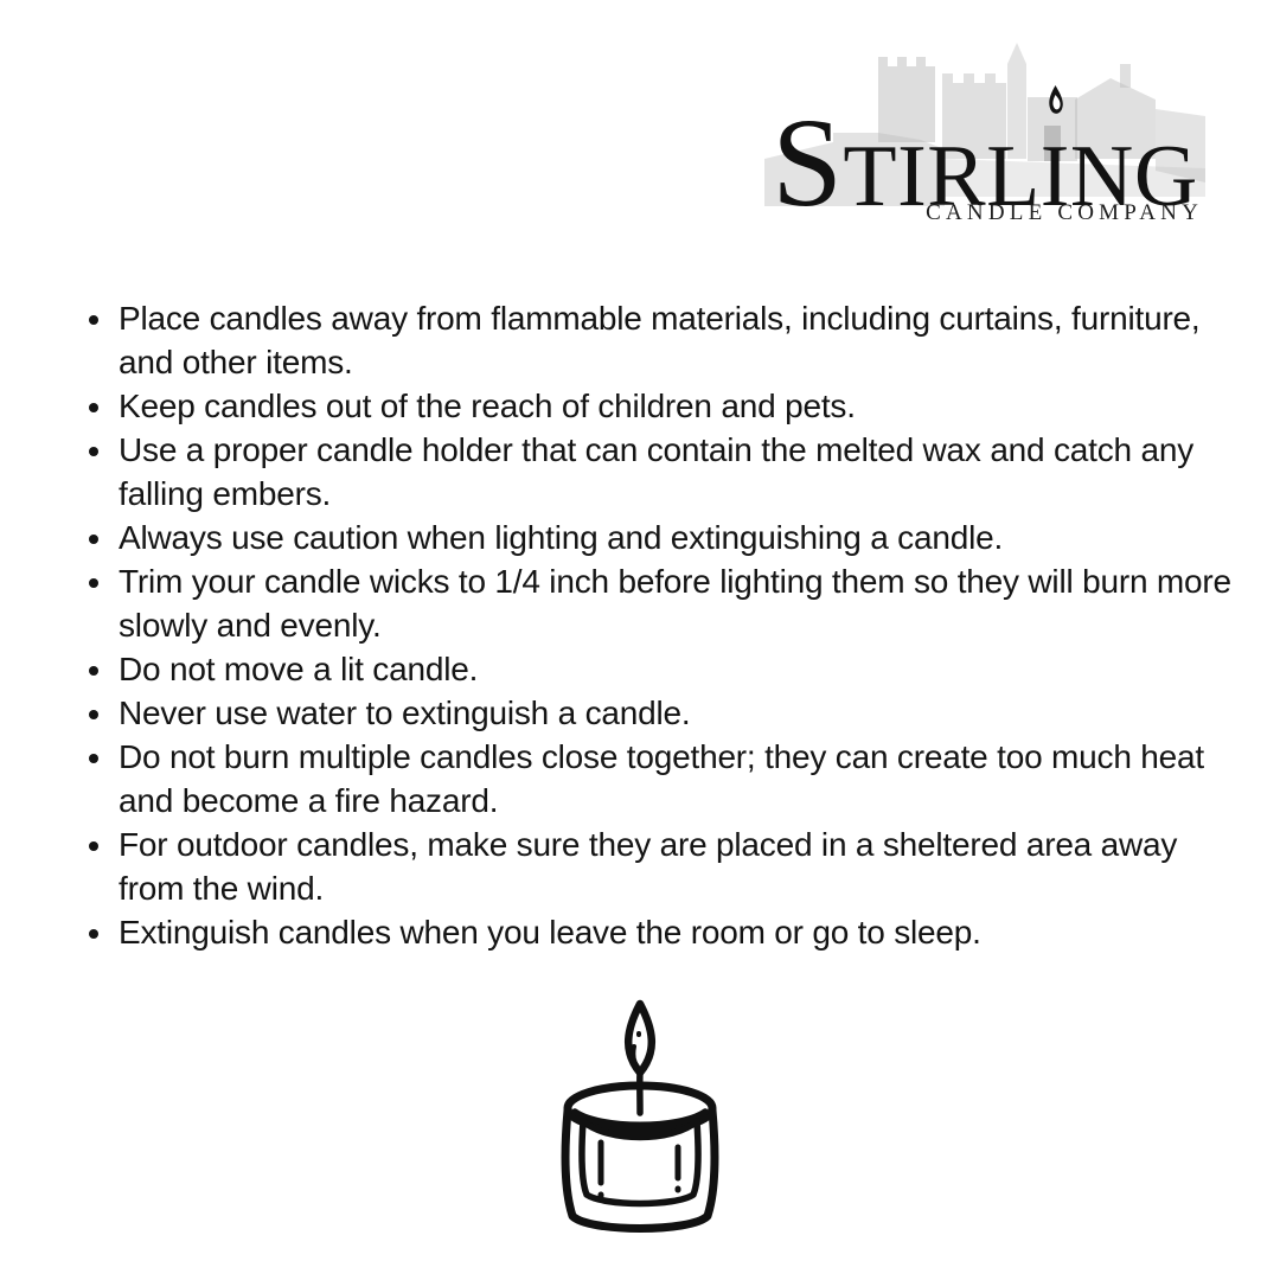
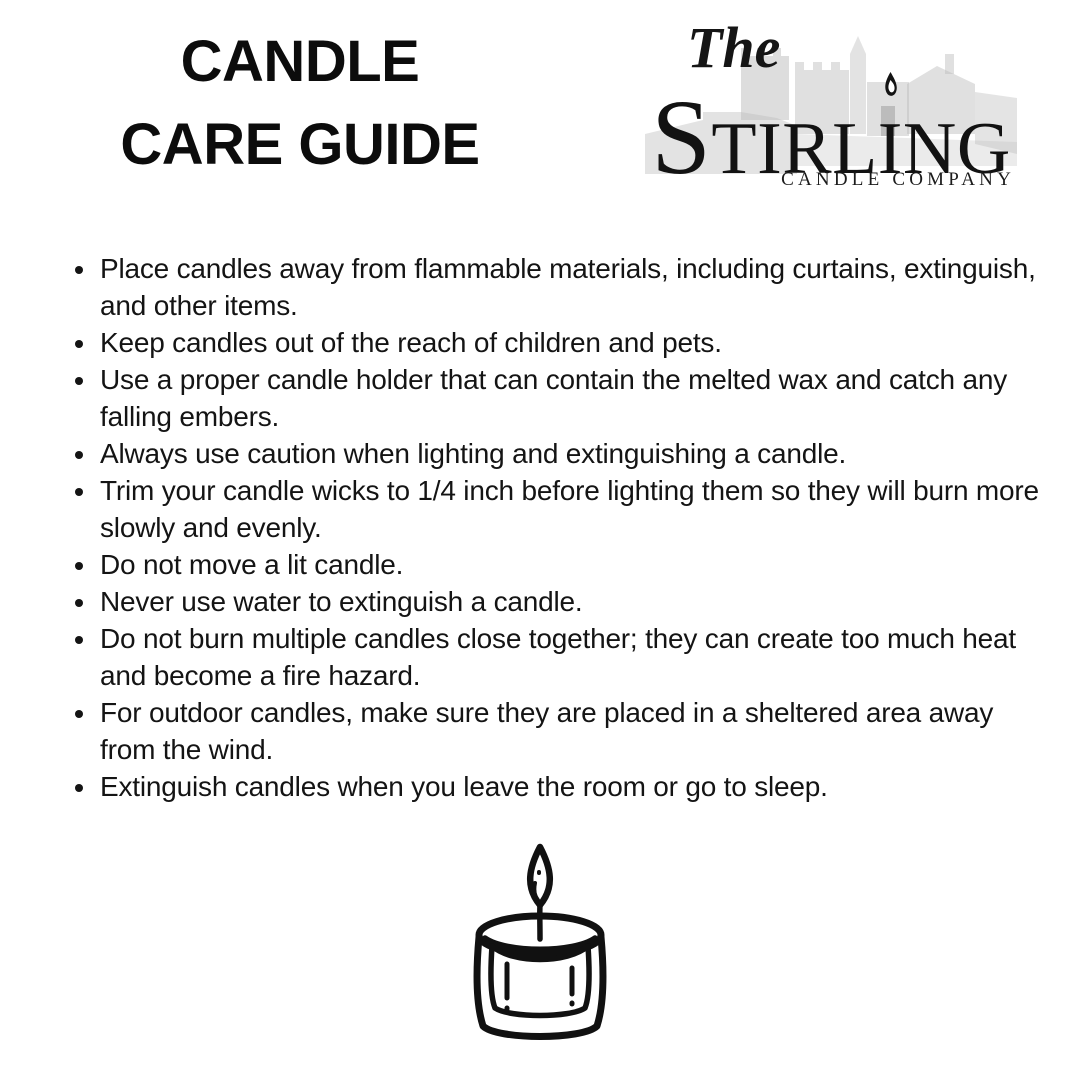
+ CANDLE
+ CARE GUIDE
+ The
  STIRLING
  CANDLE COMPANY
- Place candles away from flammable materials, including curtains, furniture, and other items.
+ Place candles away from flammable materials, including curtains, extinguish, and other items.
  Keep candles out of the reach of children and pets.
  Use a proper candle holder that can contain the melted wax and catch any falling embers.
  Always use caution when lighting and extinguishing a candle.
  Trim your candle wicks to 1/4 inch before lighting them so they will burn more slowly and evenly.
  Do not move a lit candle.
  Never use water to extinguish a candle.
  Do not burn multiple candles close together; they can create too much heat and become a fire hazard.
  For outdoor candles, make sure they are placed in a sheltered area away from the wind.
  Extinguish candles when you leave the room or go to sleep.
